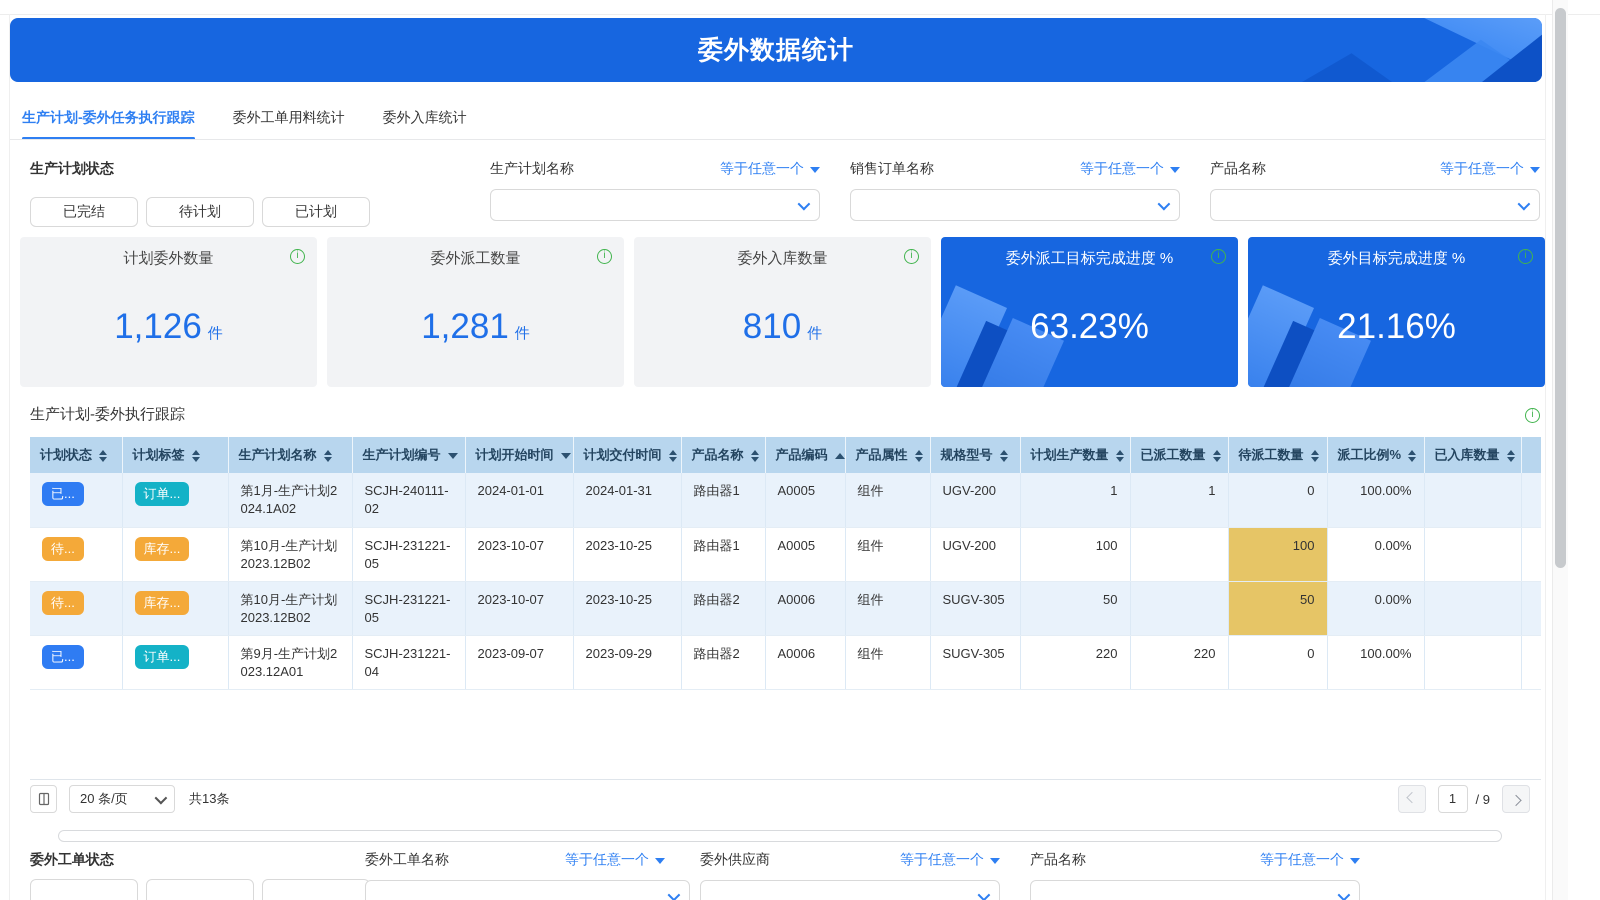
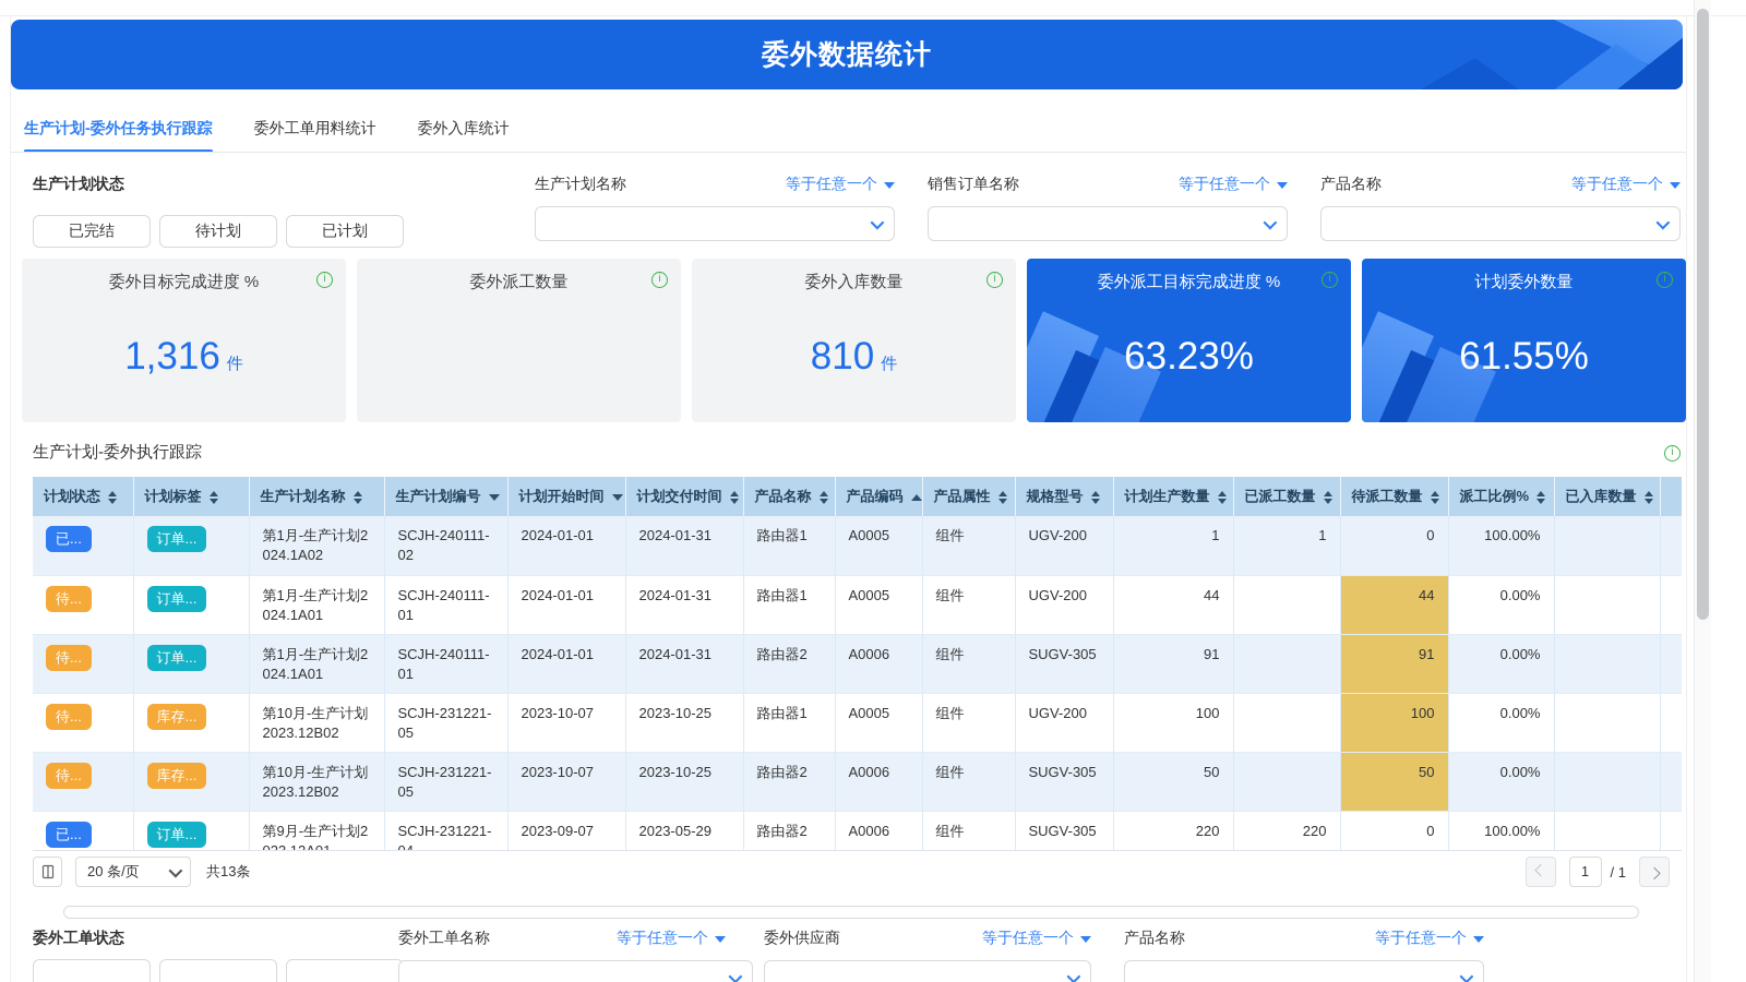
  委外数据统计
  生产计划-委外任务执行跟踪
  委外工单用料统计
  委外入库统计
  生产计划状态
  已完结
  待计划
  已计划
  生产计划名称
  等于任意一个
  销售订单名称
  等于任意一个
  产品名称
  等于任意一个
- 计划委外数量
+ 委外目标完成进度 %
  i
- 1,126 件
+ 1,316 件
  委外派工数量
  i
- 1,281 件
  委外入库数量
  i
  810 件
  委外派工目标完成进度 %
  i
  63.23%
- 委外目标完成进度 %
+ 计划委外数量
  i
- 21.16%
+ 61.55%
  生产计划-委外执行跟踪
  i
  计划状态	计划标签	生产计划名称	生产计划编号	计划开始时间	计划交付时间	产品名称	产品编码	产品属性	规格型号	计划生产数量	已派工数量	待派工数量	派工比例%	已入库数量
  已...	订单...	第1月-生产计划2024.1A02	SCJH-240111-02	2024-01-01	2024-01-31	路由器1	A0005	组件	UGV-200	1	1	0	100.00%
+ 待...	订单...	第1月-生产计划2024.1A01	SCJH-240111-01	2024-01-01	2024-01-31	路由器1	A0005	组件	UGV-200	44		44	0.00%
+ 待...	订单...	第1月-生产计划2024.1A01	SCJH-240111-01	2024-01-01	2024-01-31	路由器2	A0006	组件	SUGV-305	91		91	0.00%
  待...	库存...	第10月-生产计划2023.12B02	SCJH-231221-05	2023-10-07	2023-10-25	路由器1	A0005	组件	UGV-200	100		100	0.00%
  待...	库存...	第10月-生产计划2023.12B02	SCJH-231221-05	2023-10-07	2023-10-25	路由器2	A0006	组件	SUGV-305	50		50	0.00%
- 已...	订单...	第9月-生产计划2023.12A01	SCJH-231221-04	2023-09-07	2023-09-29	路由器2	A0006	组件	SUGV-305	220	220	0	100.00%
+ 已...	订单...	第9月-生产计划2023.12A01	SCJH-231221-04	2023-09-07	2023-05-29	路由器2	A0006	组件	SUGV-305	220	220	0	100.00%
  20 条/页
  共13条
  1
- / 9
+ / 1
  委外工单状态
  委外工单名称
  等于任意一个
  委外供应商
  等于任意一个
  产品名称
  等于任意一个
